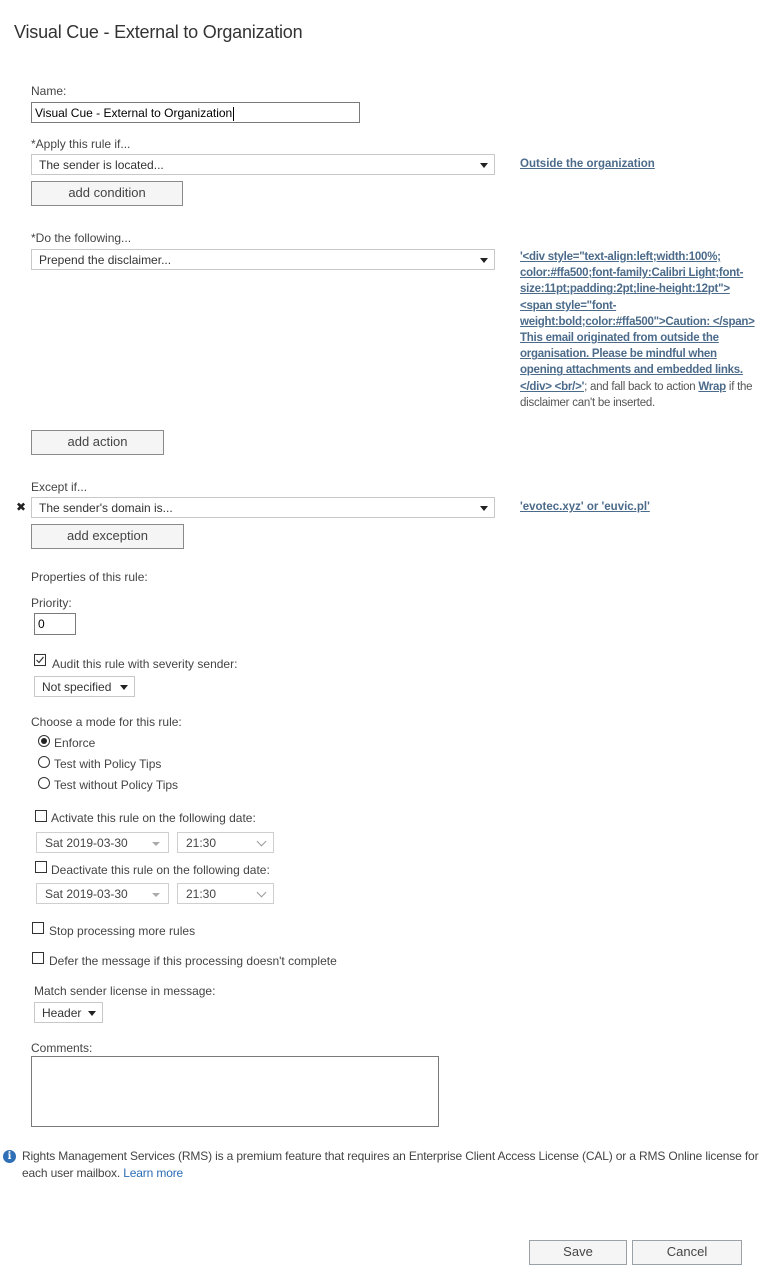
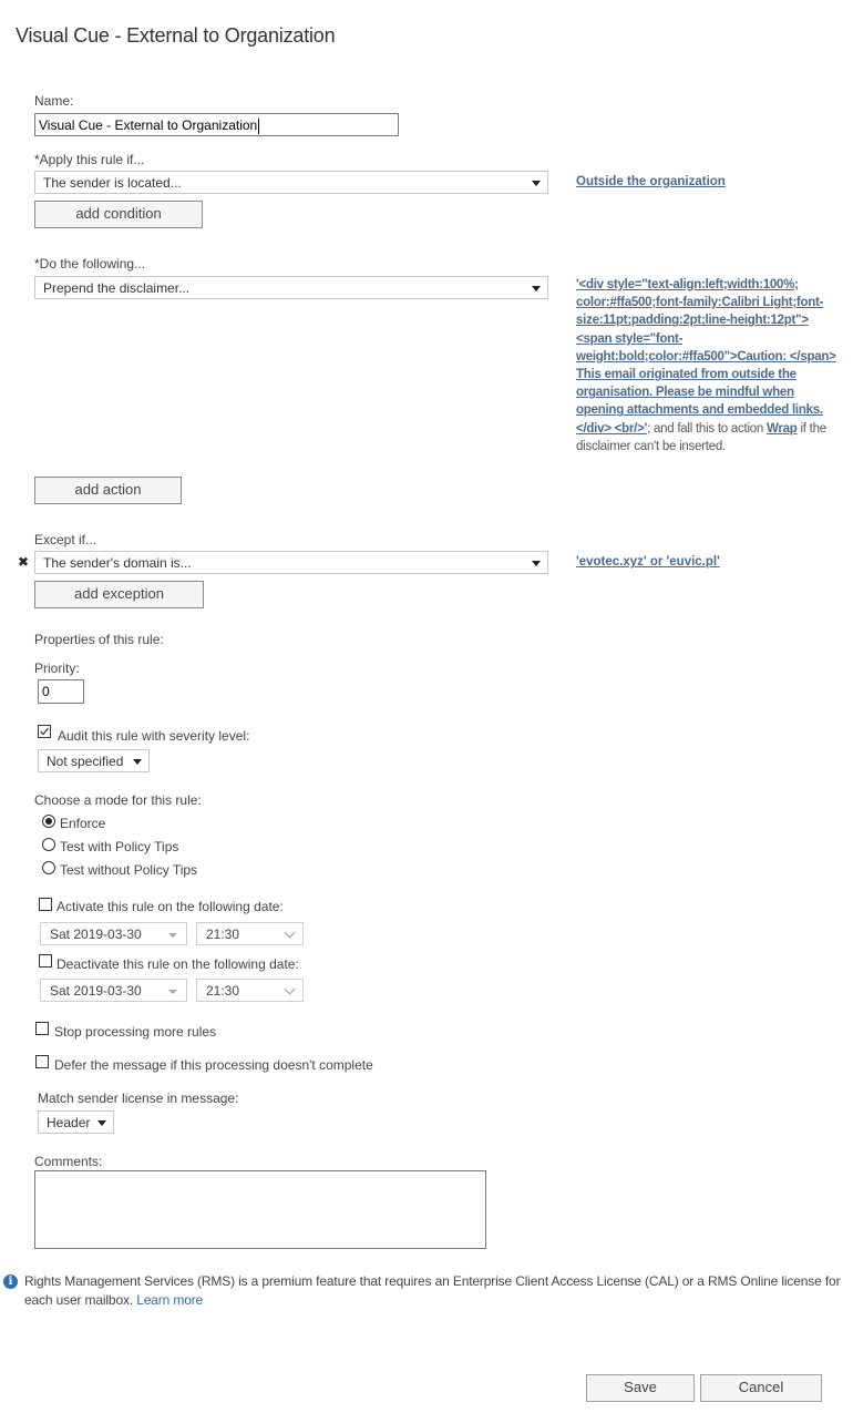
  Visual Cue - External to Organization
  Name:
  Visual Cue - External to Organization
  *Apply this rule if...
  The sender is located...
  Outside the organization
  add condition
  *Do the following...
  Prepend the disclaimer...
- '<div style="text-align:left;width:100%; color:#ffa500;font-family:Calibri Light;font-size:11pt;padding:2pt;line-height:12pt"><span style="font-weight:bold;color:#ffa500">Caution: </span> This email originated from outside the organisation. Please be mindful when opening attachments and embedded links. </div> <br/>'; and fall back to action Wrap if the disclaimer can't be inserted.
+ '<div style="text-align:left;width:100%; color:#ffa500;font-family:Calibri Light;font-size:11pt;padding:2pt;line-height:12pt"><span style="font-weight:bold;color:#ffa500">Caution: </span> This email originated from outside the organisation. Please be mindful when opening attachments and embedded links. </div> <br/>'; and fall this to action Wrap if the disclaimer can't be inserted.
  add action
  Except if...
  ✖
  The sender's domain is...
  'evotec.xyz' or 'euvic.pl'
  add exception
  Properties of this rule:
  Priority:
  0
- Audit this rule with severity sender:
+ Audit this rule with severity level:
  Not specified
  Choose a mode for this rule:
  Enforce
  Test with Policy Tips
  Test without Policy Tips
  Activate this rule on the following date:
  Sat 2019-03-30
  21:30
  Deactivate this rule on the following date:
  Sat 2019-03-30
  21:30
  Stop processing more rules
  Defer the message if this processing doesn't complete
  Match sender license in message:
  Header
  Comments:
  i
  Rights Management Services (RMS) is a premium feature that requires an Enterprise Client Access License (CAL) or a RMS Online license for each user mailbox. Learn more
  Save
  Cancel
